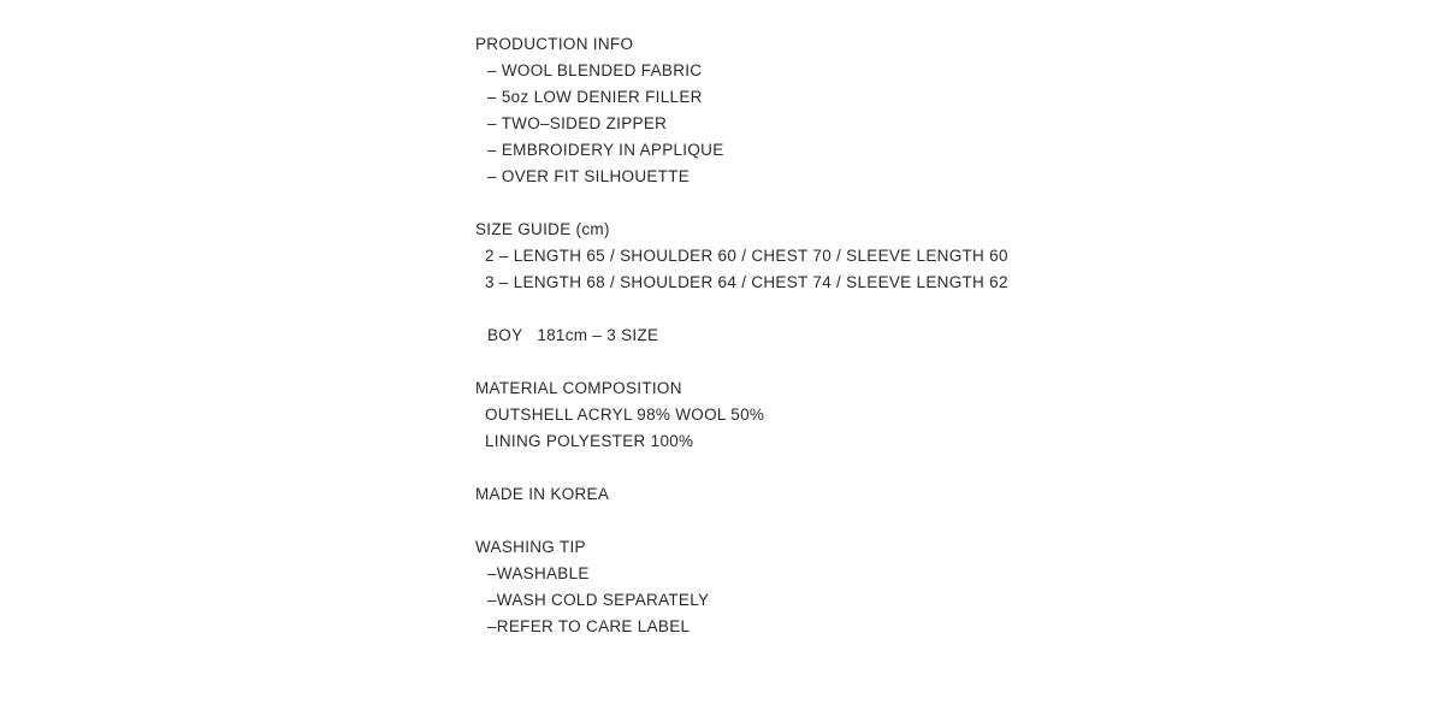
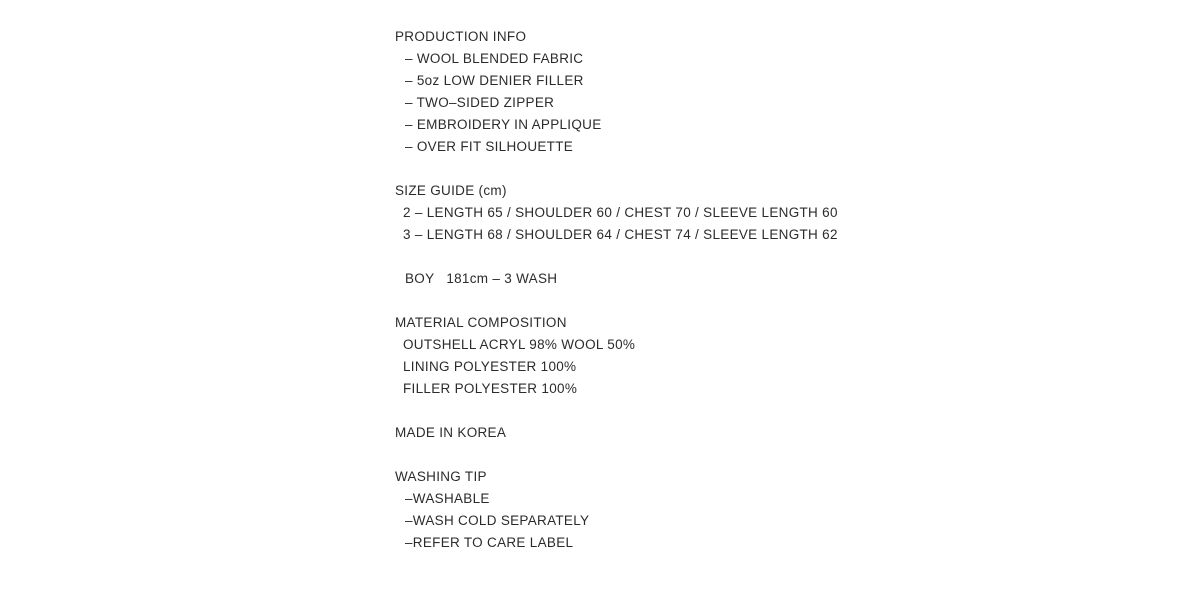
  PRODUCTION INFO
  – WOOL BLENDED FABRIC
  – 5oz LOW DENIER FILLER
  – TWO–SIDED ZIPPER
  – EMBROIDERY IN APPLIQUE
  – OVER FIT SILHOUETTE
  SIZE GUIDE (cm)
  2 – LENGTH 65 / SHOULDER 60 / CHEST 70 / SLEEVE LENGTH 60
  3 – LENGTH 68 / SHOULDER 64 / CHEST 74 / SLEEVE LENGTH 62
- BOY 181cm – 3 SIZE
+ BOY 181cm – 3 WASH
  MATERIAL COMPOSITION
  OUTSHELL ACRYL 98% WOOL 50%
  LINING POLYESTER 100%
+ FILLER POLYESTER 100%
  MADE IN KOREA
  WASHING TIP
  –WASHABLE
  –WASH COLD SEPARATELY
  –REFER TO CARE LABEL
